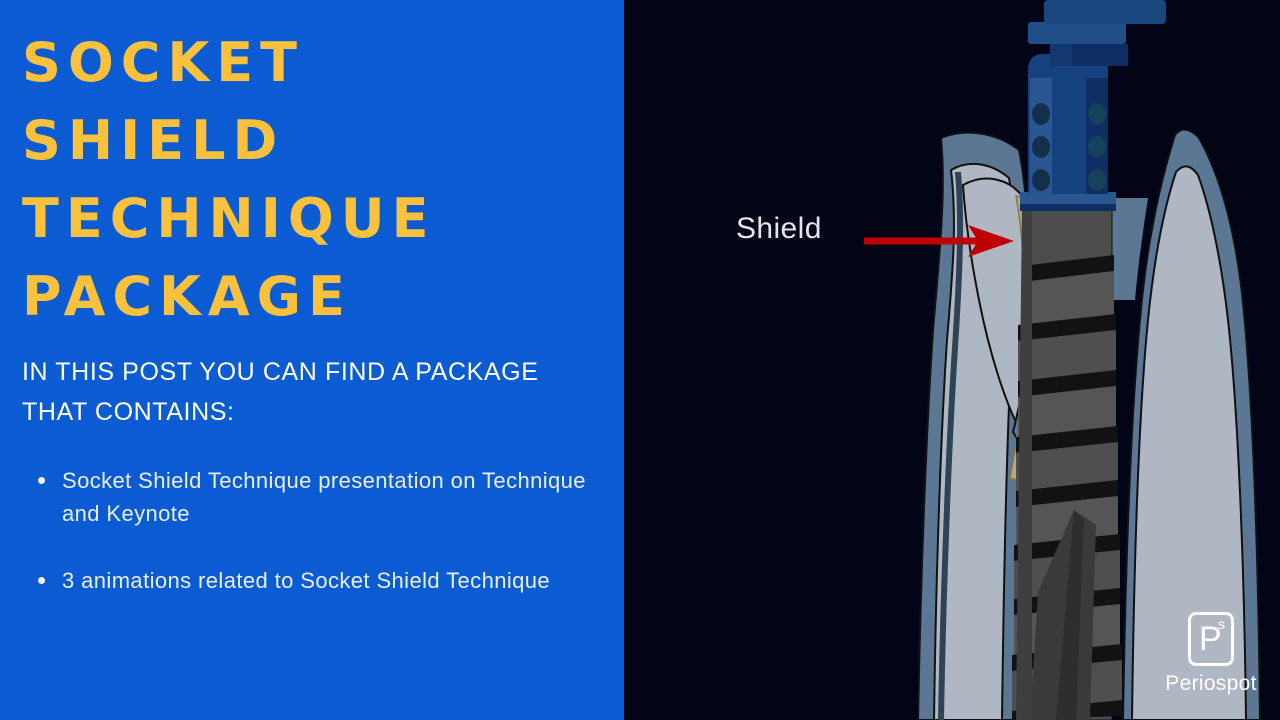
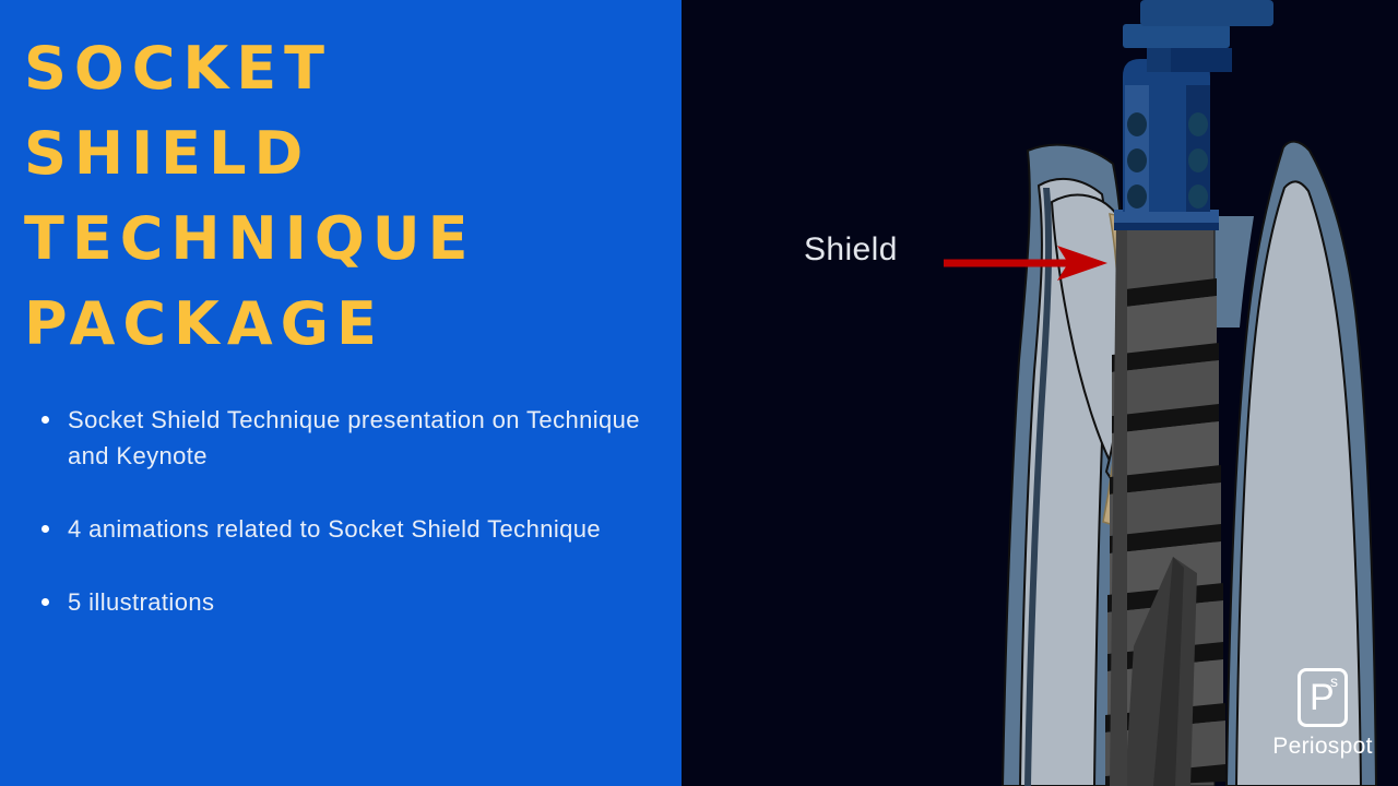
  SOCKET
  SHIELD
  TECHNIQUE
  PACKAGE
- IN THIS POST YOU CAN FIND A PACKAGE
- THAT CONTAINS:
  Socket Shield Technique presentation on Technique and Keynote
- 3 animations related to Socket Shield Technique
+ 4 animations related to Socket Shield Technique
+ 5 illustrations
  Shield
  P
  s
  Periospot
